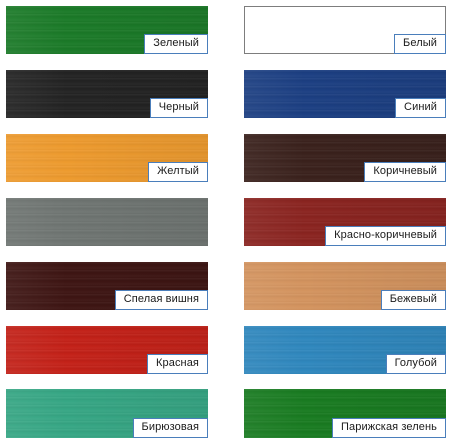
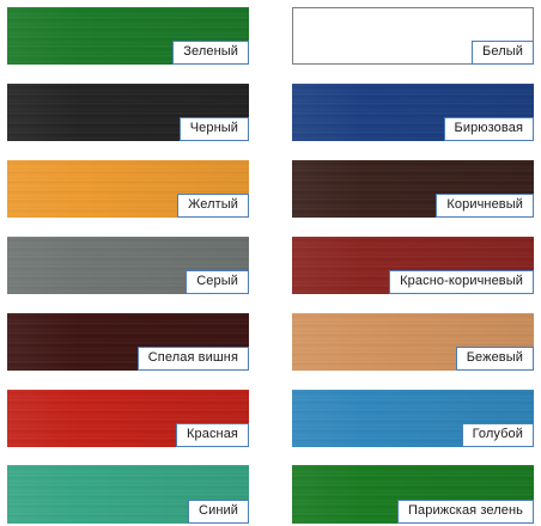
  Зеленый
  Белый
  Черный
- Синий
+ Бирюзовая
  Желтый
  Коричневый
+ Серый
  Красно-коричневый
  Спелая вишня
  Бежевый
  Красная
  Голубой
- Бирюзовая
+ Синий
  Парижская зелень
